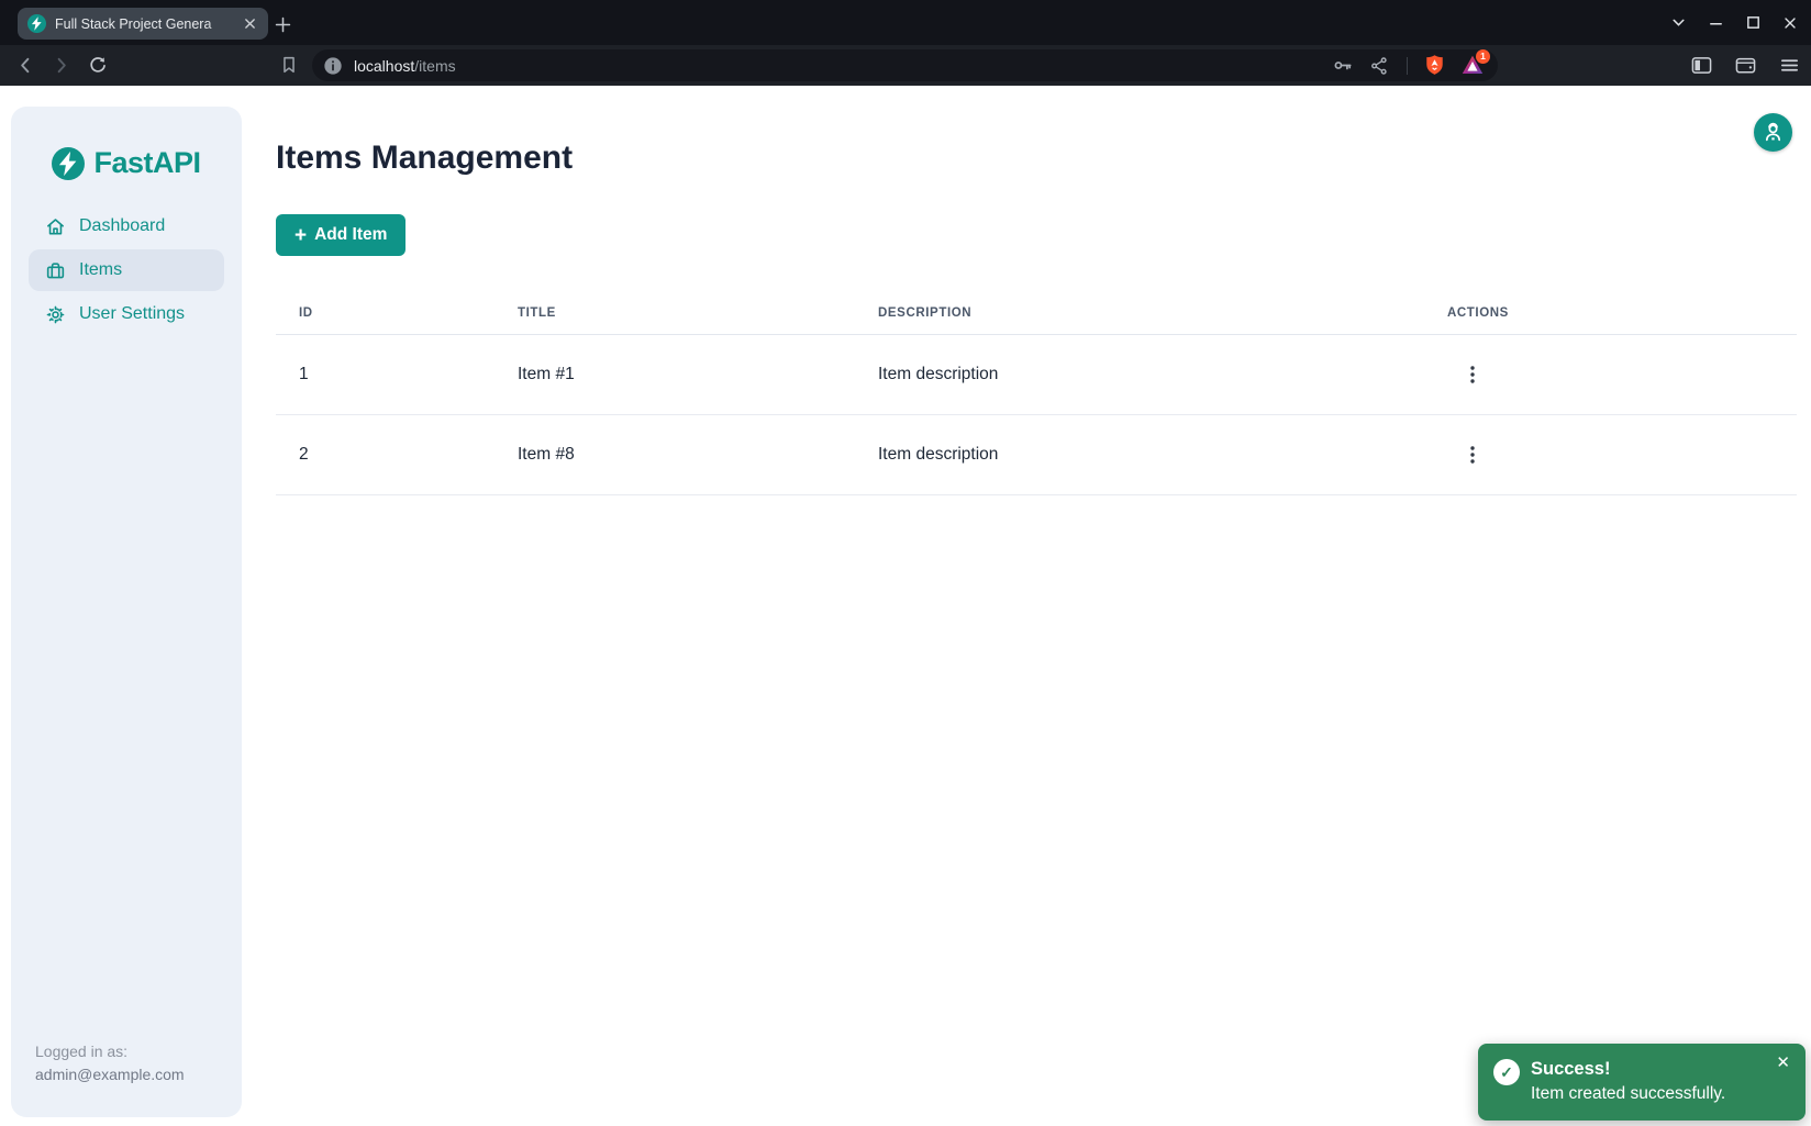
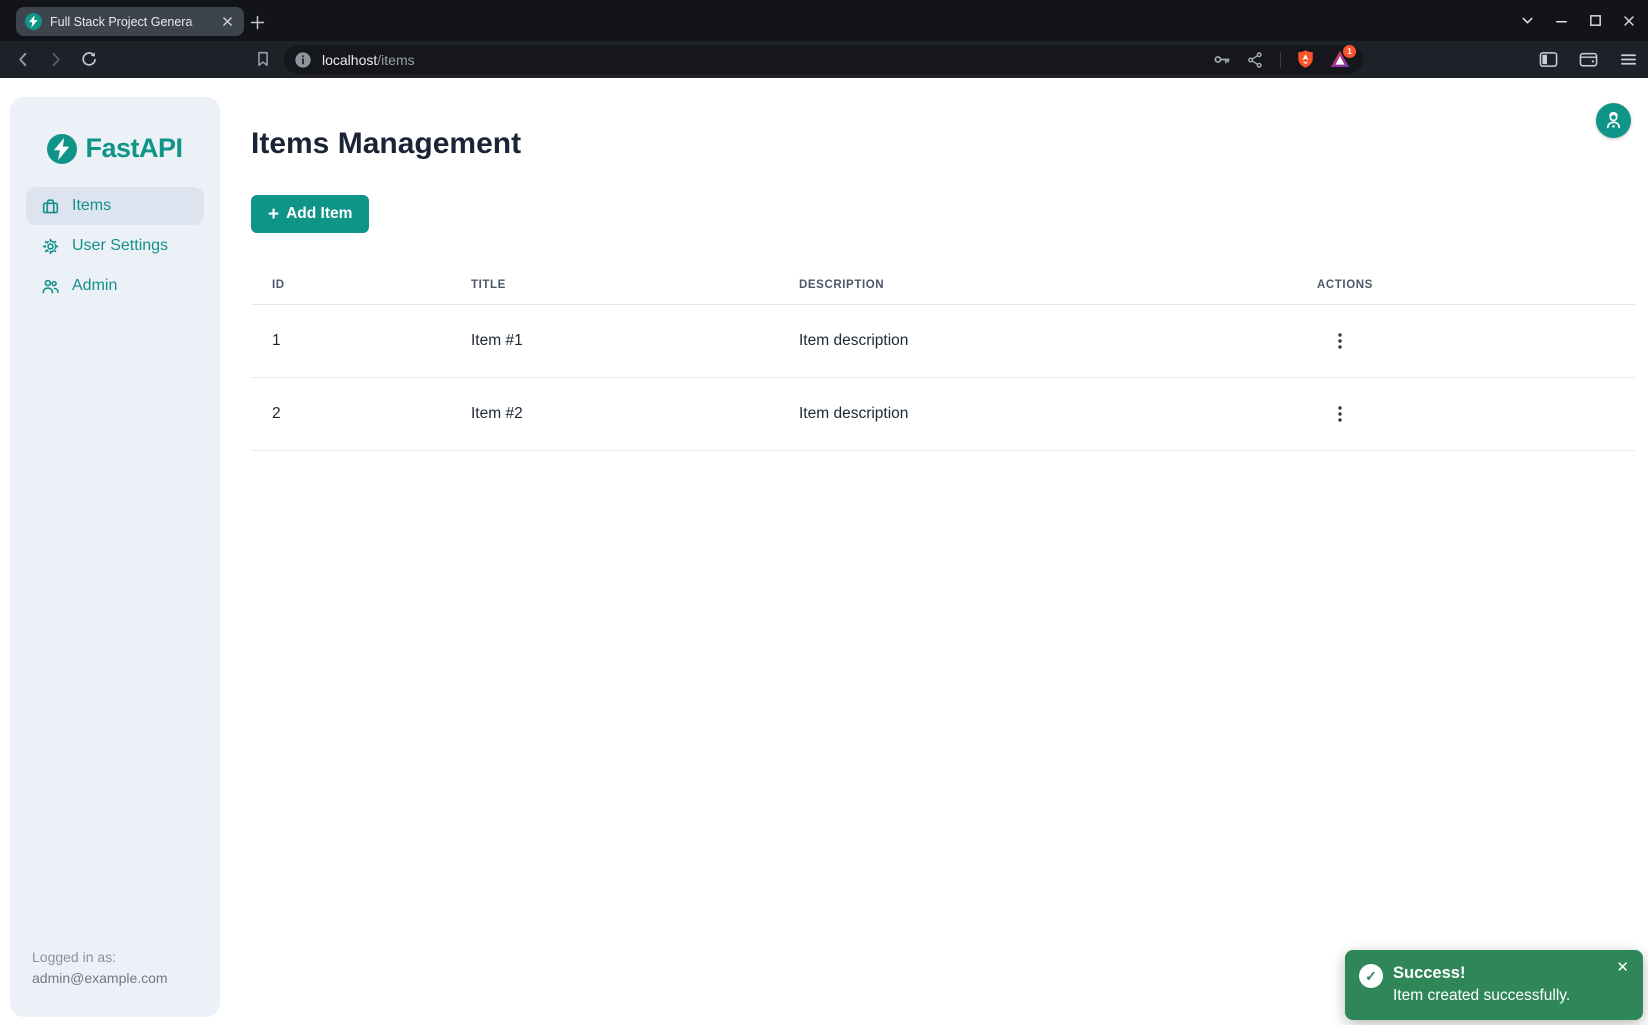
  Full Stack Project Genera
  localhost/items
  1
  FastAPI
- Dashboard
  Items
  User Settings
+ Admin
  Logged in as:
  admin@example.com
  Items Management
  +
  Add Item
  ID
  TITLE
  DESCRIPTION
  ACTIONS
  1
  Item #1
  Item description
  2
- Item #8
+ Item #2
  Item description
  ✓
  Success!
  Item created successfully.
  ✕
